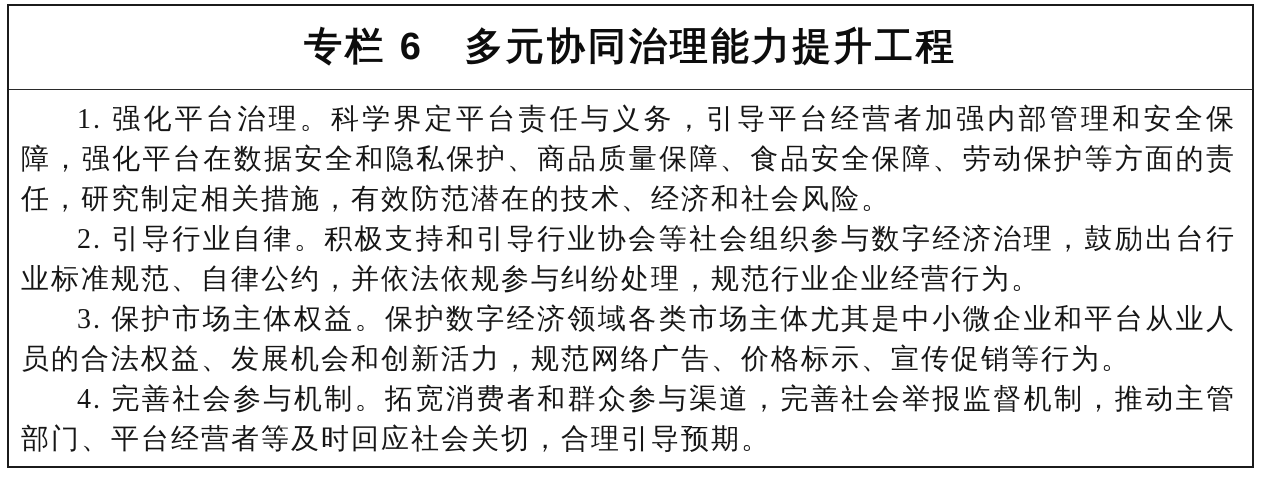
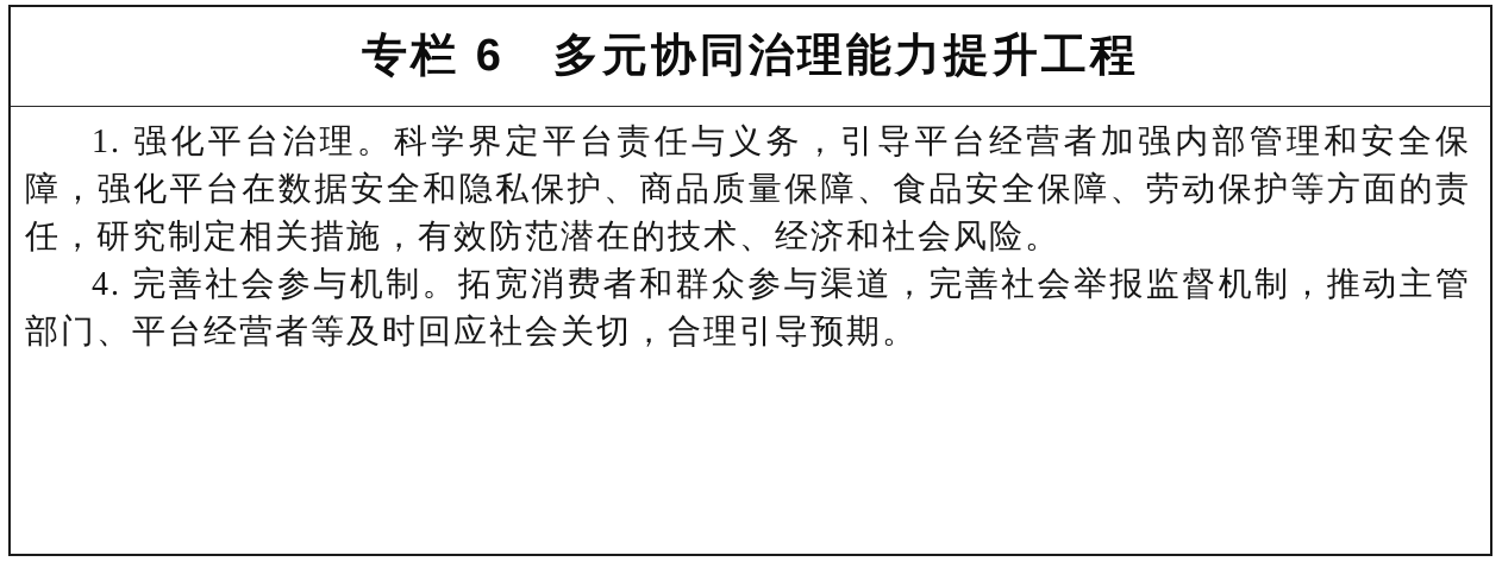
  专栏 6 多元协同治理能力提升工程
  1. 强化平台治理。科学界定平台责任与义务，引导平台经营者加强内部管理和安全保障，强化平台在数据安全和隐私保护、商品质量保障、食品安全保障、劳动保护等方面的责任，研究制定相关措施，有效防范潜在的技术、经济和社会风险。
- 2. 引导行业自律。积极支持和引导行业协会等社会组织参与数字经济治理，鼓励出台行业标准规范、自律公约，并依法依规参与纠纷处理，规范行业企业经营行为。
- 3. 保护市场主体权益。保护数字经济领域各类市场主体尤其是中小微企业和平台从业人员的合法权益、发展机会和创新活力，规范网络广告、价格标示、宣传促销等行为。
  4. 完善社会参与机制。拓宽消费者和群众参与渠道，完善社会举报监督机制，推动主管部门、平台经营者等及时回应社会关切，合理引导预期。
